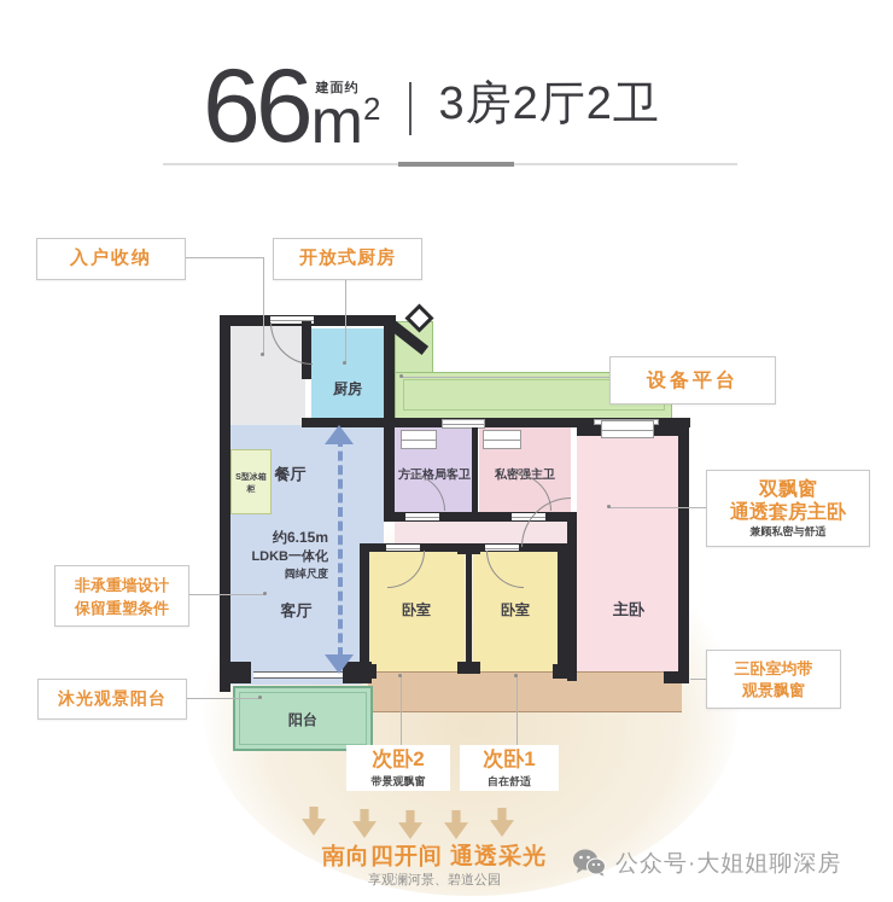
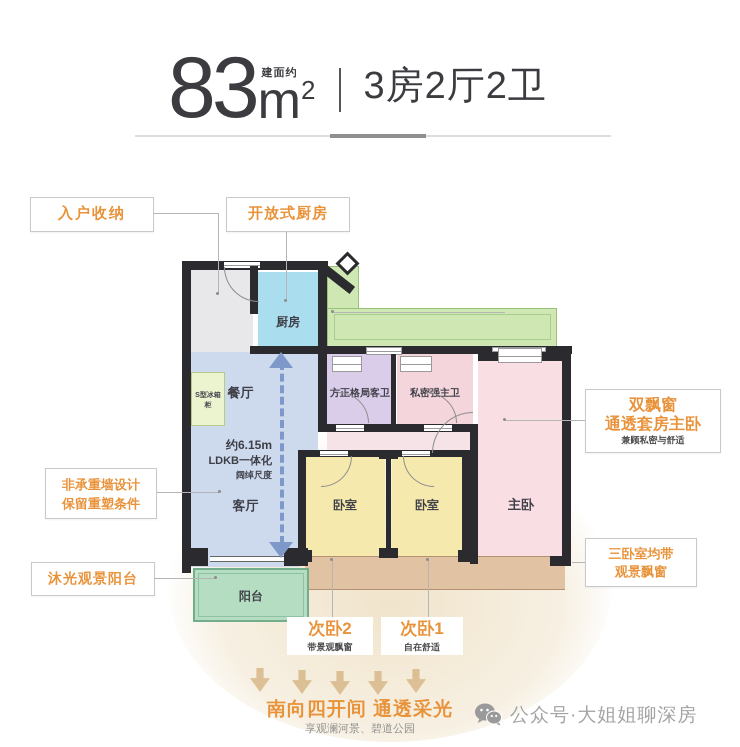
- 66
+ 83
  建面约
  m
  2
  3房2厅2卫
  厨房
  餐厅
  客厅
  方正格局客卫
  私密强主卫
  主卧
  卧室
  卧室
  阳台
  约6.15m
  LDKB一体化
  阔绰尺度
  入户收纳
  开放式厨房
- 设备平台
  双飘窗
  通透套房主卧
  兼顾私密与舒适
  非承重墙设计
  保留重塑条件
  沐光观景阳台
  三卧室均带
  观景飘窗
  次卧2
  带景观飘窗
  次卧1
  自在舒适
  南向四开间 通透采光
  享观澜河景、碧道公园
  公众号·大姐姐聊深房
